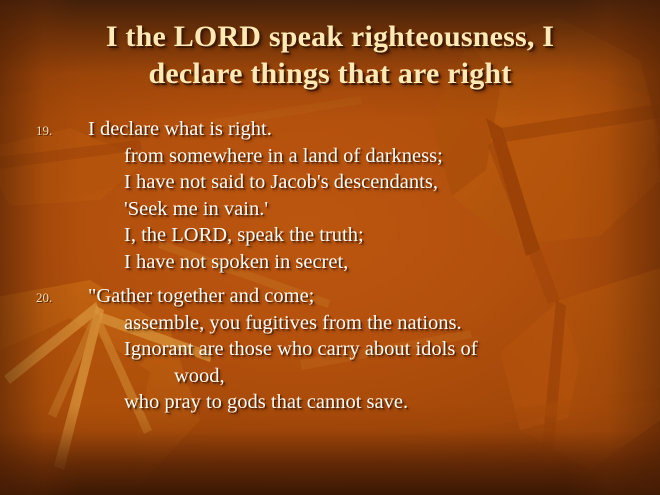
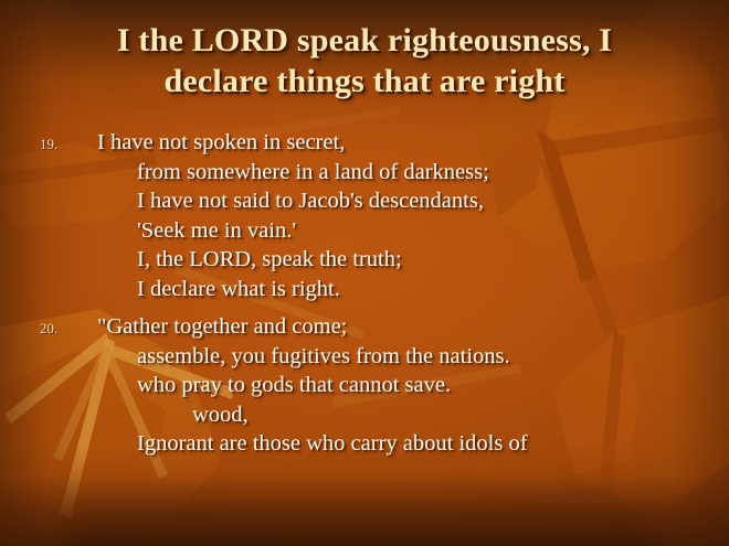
  I the LORD speak righteousness, I
  declare things that are right
  19.
- I declare what is right.
+ I have not spoken in secret,
  from somewhere in a land of darkness;
  I have not said to Jacob's descendants,
  'Seek me in vain.'
  I, the LORD, speak the truth;
- I have not spoken in secret,
+ I declare what is right.
  20.
  "Gather together and come;
  assemble, you fugitives from the nations.
- Ignorant are those who carry about idols of
+ who pray to gods that cannot save.
  wood,
- who pray to gods that cannot save.
+ Ignorant are those who carry about idols of
